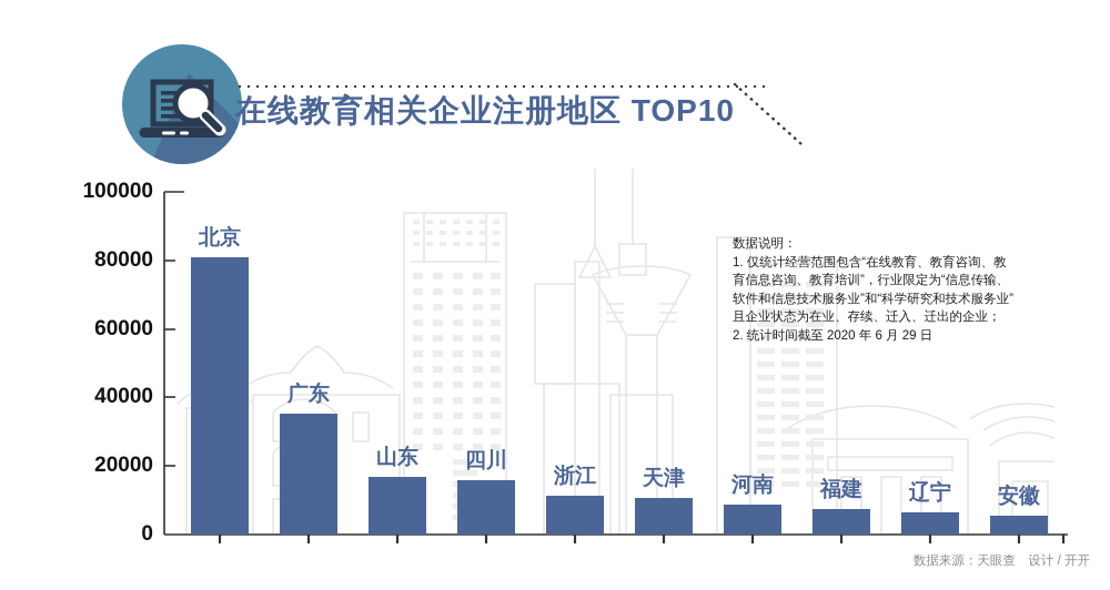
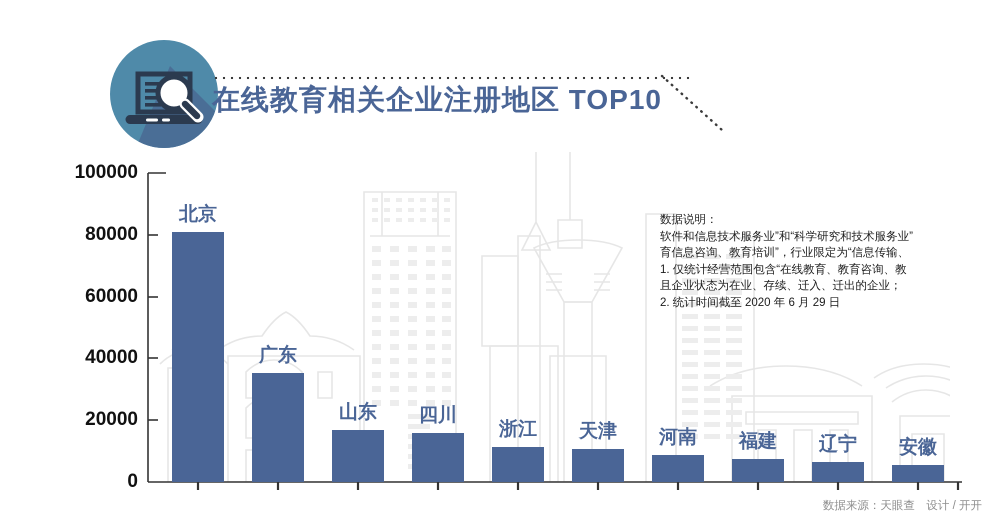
  在线教育相关企业注册地区 TOP10
  0
  20000
  40000
  60000
  80000
  100000
  北京
  广东
  山东
  四川
  浙江
  天津
  河南
  福建
  辽宁
  安徽
  数据说明：
- 1. 仅统计经营范围包含“在线教育、教育咨询、教
+ 软件和信息技术服务业”和“科学研究和技术服务业”
  育信息咨询、教育培训”，行业限定为“信息传输、
- 软件和信息技术服务业”和“科学研究和技术服务业”
+ 1. 仅统计经营范围包含“在线教育、教育咨询、教
  且企业状态为在业、存续、迁入、迁出的企业；
  2. 统计时间截至 2020 年 6 月 29 日
  数据来源：天眼查 设计 / 开开
